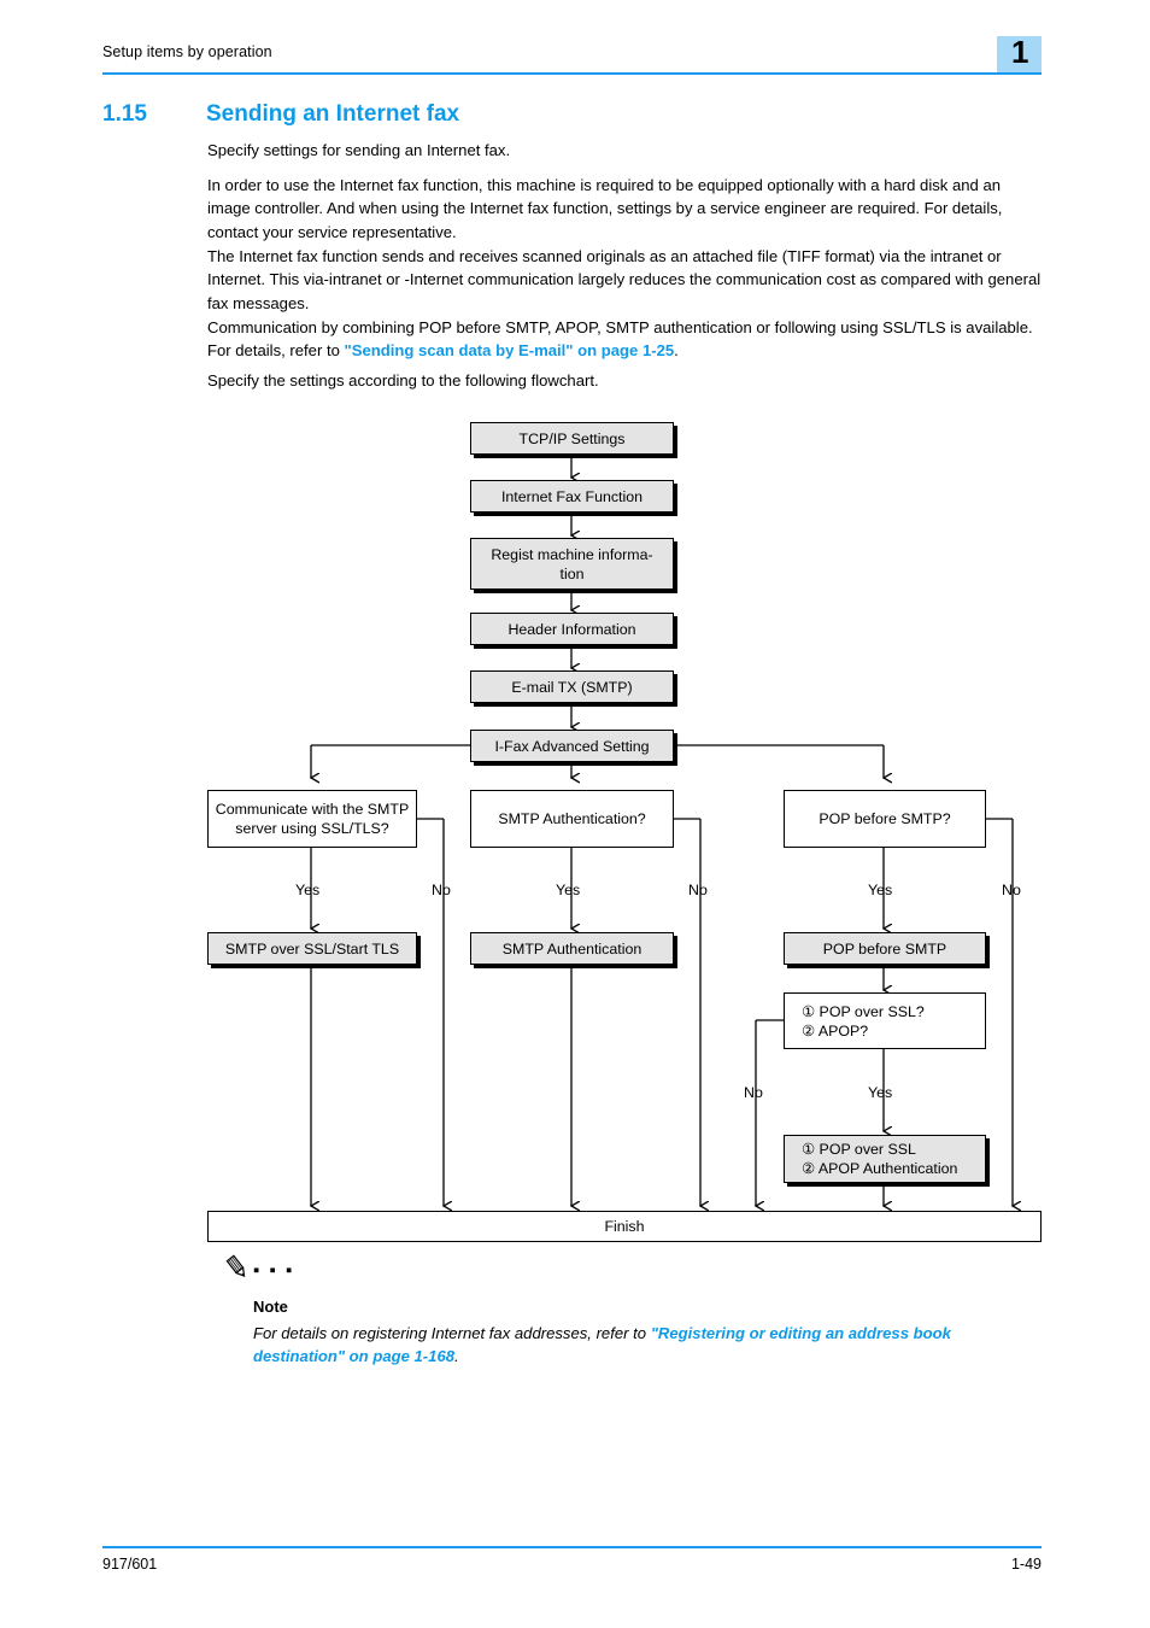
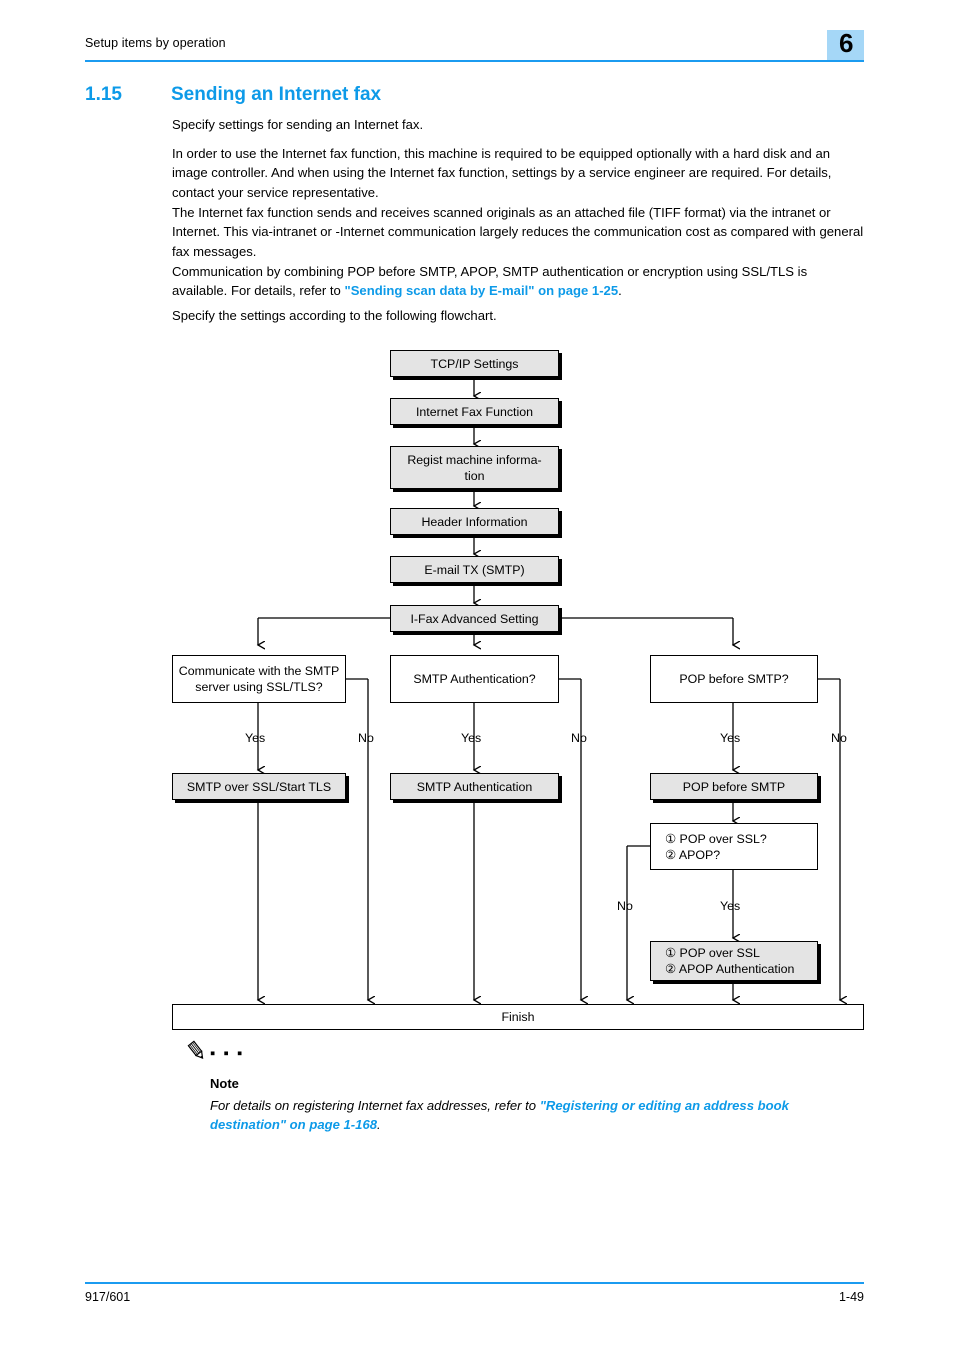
  Setup items by operation
- 1
+ 6
  1.15
  Sending an Internet fax
  Specify settings for sending an Internet fax.
  In order to use the Internet fax function, this machine is required to be equipped optionally with a hard disk and an image controller. And when using the Internet fax function, settings by a service engineer are required. For details, contact your service representative.
  The Internet fax function sends and receives scanned originals as an attached file (TIFF format) via the intranet or Internet. This via-intranet or -Internet communication largely reduces the communication cost as compared with general fax messages.
- Communication by combining POP before SMTP, APOP, SMTP authentication or following using SSL/TLS is available. For details, refer to "Sending scan data by E-mail" on page 1-25.
+ Communication by combining POP before SMTP, APOP, SMTP authentication or encryption using SSL/TLS is available. For details, refer to "Sending scan data by E-mail" on page 1-25.
  Specify the settings according to the following flowchart.
  TCP/IP Settings
  Internet Fax Function
  Regist machine informa-
  tion
  Header Information
  E-mail TX (SMTP)
  I-Fax Advanced Setting
  Communicate with the SMTP
  server using SSL/TLS?
  SMTP Authentication?
  POP before SMTP?
  SMTP over SSL/Start TLS
  SMTP Authentication
  POP before SMTP
  ① POP over SSL?
  ② APOP?
  ① POP over SSL
  ② APOP Authentication
  Finish
  Yes
  No
  Yes
  No
  Yes
  No
  No
  Yes
  ▪ ▪ ▪
  Note
  For details on registering Internet fax addresses, refer to "Registering or editing an address book destination" on page 1-168.
  917/601
  1-49
